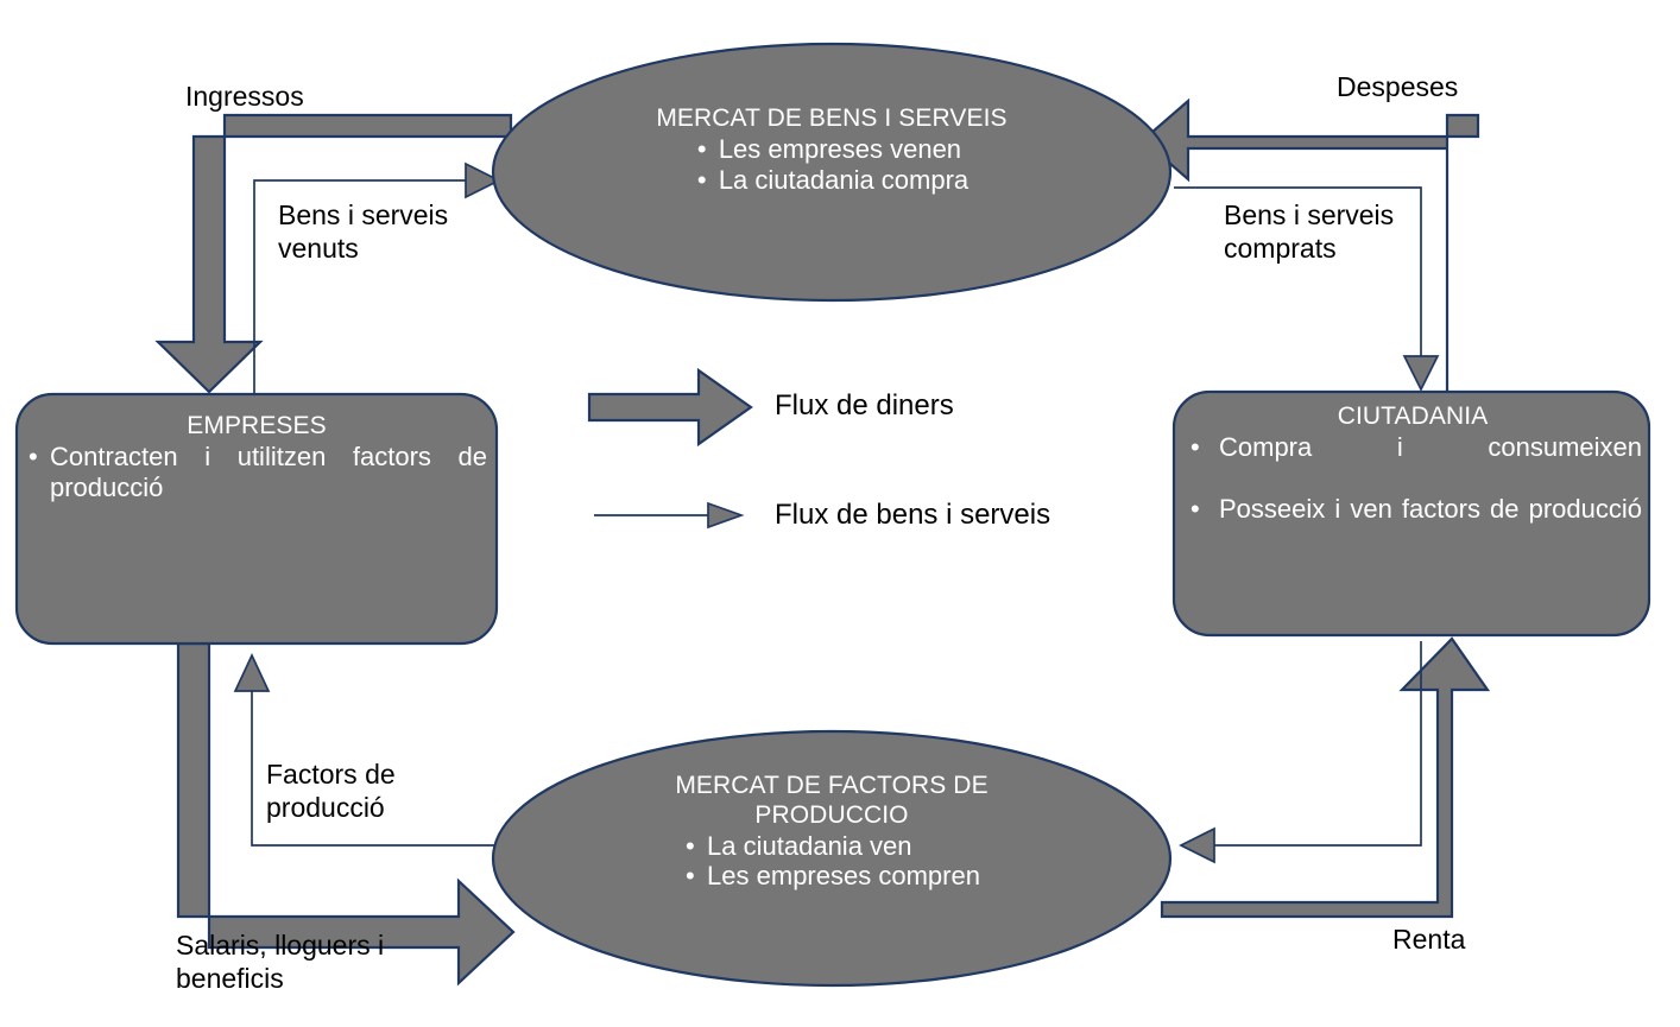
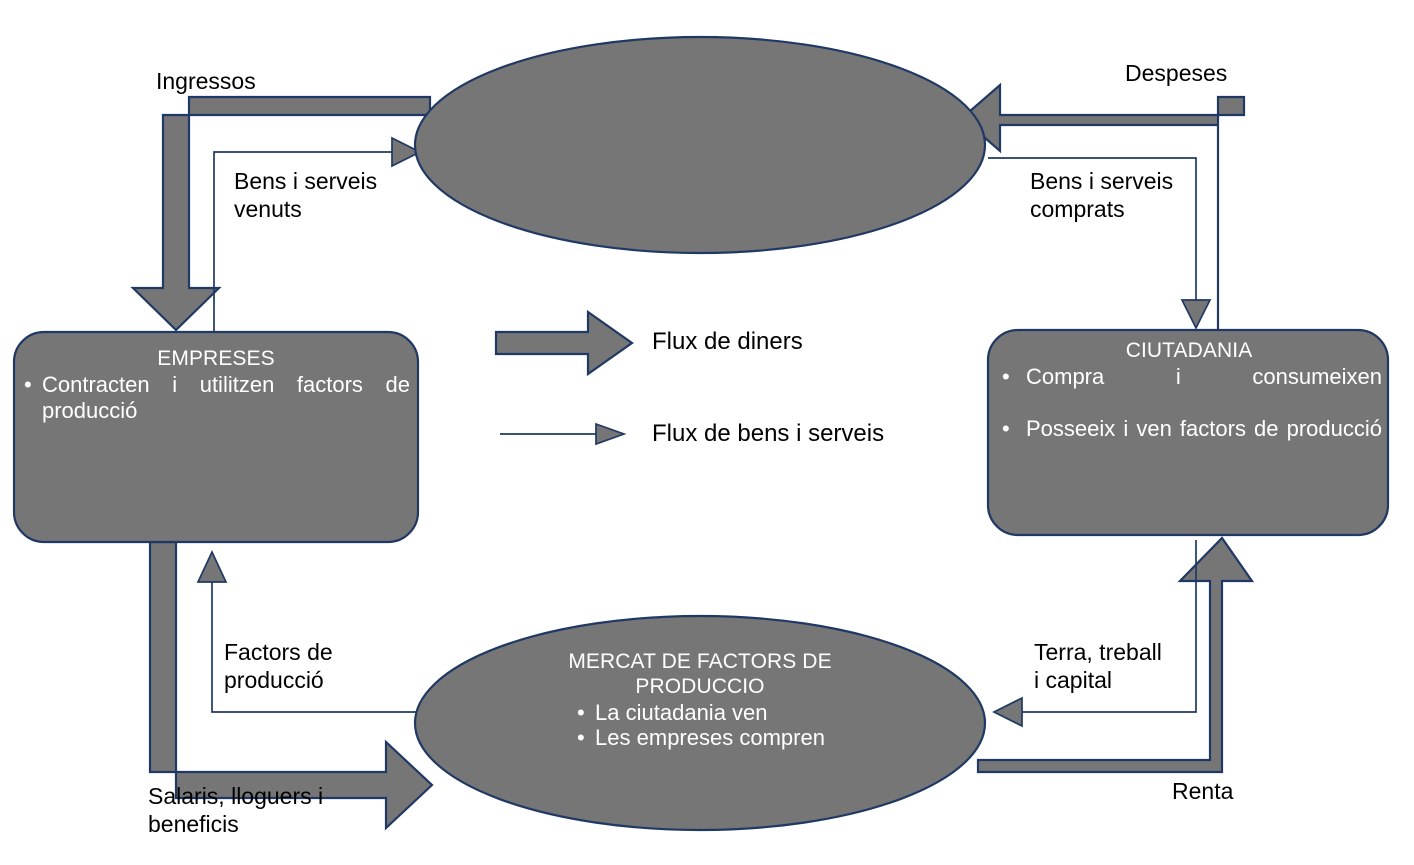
- MERCAT DE BENS I SERVEIS
- Les empreses venen
- La ciutadania compra
  MERCAT DE FACTORS DE
  PRODUCCIO
  La ciutadania ven
  Les empreses compren
  EMPRESES
  Contracten i utilitzen factors de producció
  CIUTADANIA
  Compra i consumeixen
  Posseeix i ven factors de producció
  Ingressos
  Bens i serveis
  venuts
  Despeses
  Bens i serveis
  comprats
  Factors de
  producció
  Salaris, lloguers i
  beneficis
+ Terra, treball
+ i capital
  Renta
  Flux de diners
  Flux de bens i serveis
